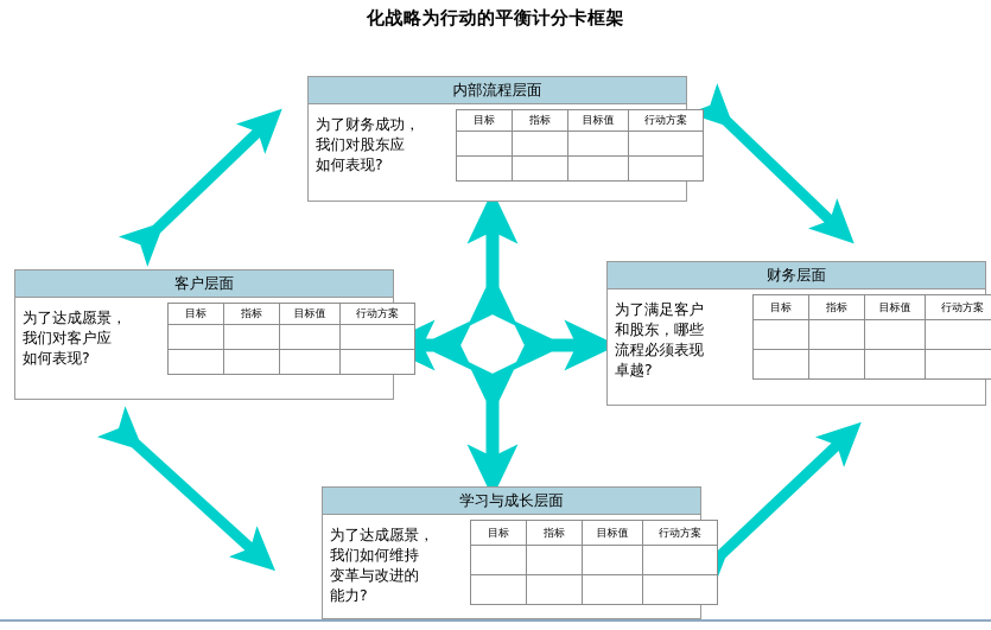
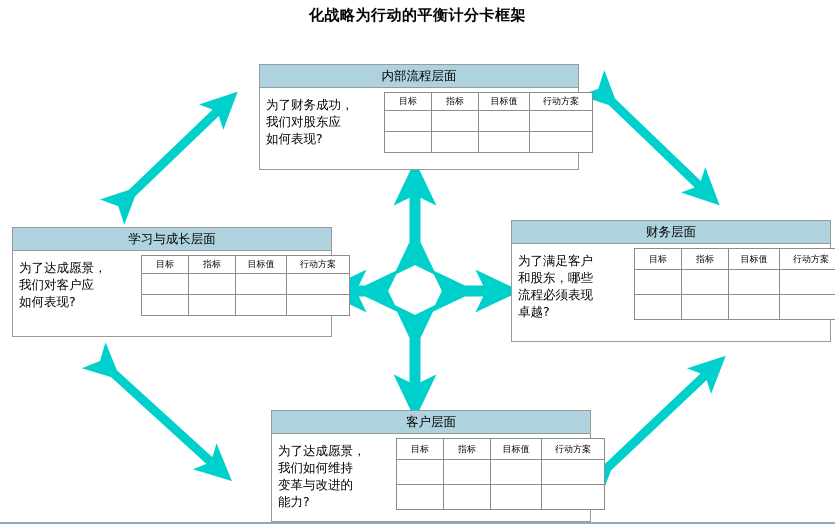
  化战略为行动的平衡计分卡框架
  内部流程层面
  为了财务成功，
  我们对股东应
  如何表现?
  目标	指标	目标值	行动方案
- 客户层面
+ 学习与成长层面
  为了达成愿景，
  我们对客户应
  如何表现?
  目标	指标	目标值	行动方案
  财务层面
  为了满足客户
  和股东，哪些
  流程必须表现
  卓越?
  目标	指标	目标值	行动方案
- 学习与成长层面
+ 客户层面
  为了达成愿景，
  我们如何维持
  变革与改进的
  能力?
  目标	指标	目标值	行动方案
